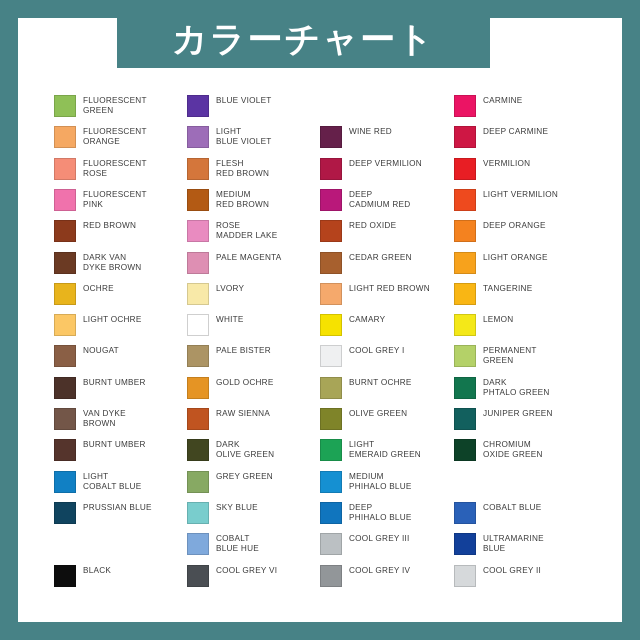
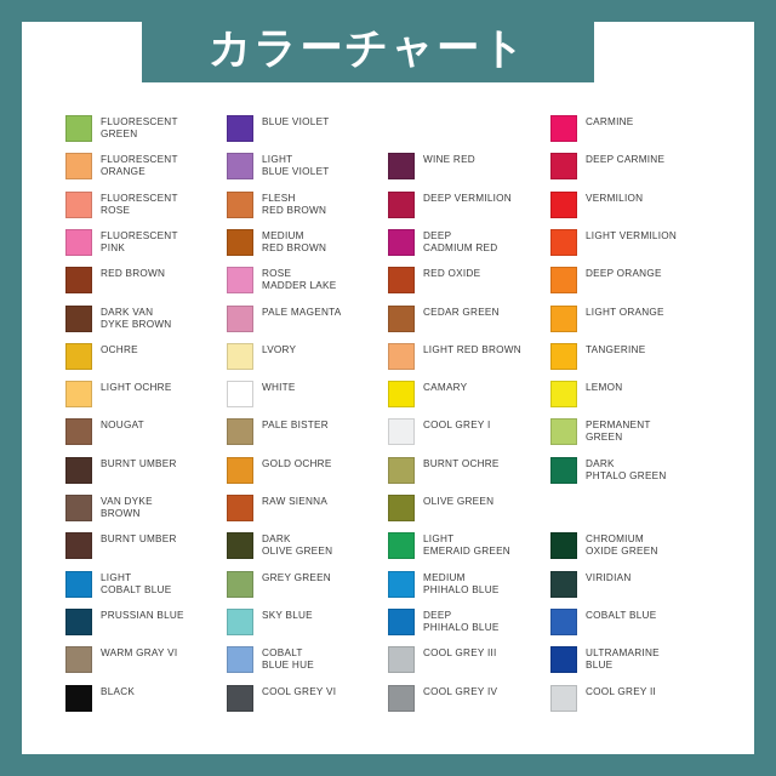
  カラーチャート
  FLUORESCENT
  GREEN
  FLUORESCENT
  ORANGE
  FLUORESCENT
  ROSE
  FLUORESCENT
  PINK
  RED BROWN
  DARK VAN
  DYKE BROWN
  OCHRE
  LIGHT OCHRE
  NOUGAT
  BURNT UMBER
  VAN DYKE
  BROWN
  BURNT UMBER
  LIGHT
  COBALT BLUE
  PRUSSIAN BLUE
+ WARM GRAY VI
  BLACK
  BLUE VIOLET
  LIGHT
  BLUE VIOLET
  FLESH
  RED BROWN
  MEDIUM
  RED BROWN
  ROSE
  MADDER LAKE
  PALE MAGENTA
  LVORY
  WHITE
  PALE BISTER
  GOLD OCHRE
  RAW SIENNA
  DARK
  OLIVE GREEN
  GREY GREEN
  SKY BLUE
  COBALT
  BLUE HUE
  COOL GREY VI
  WINE RED
  DEEP VERMILION
  DEEP
  CADMIUM RED
  RED OXIDE
  CEDAR GREEN
  LIGHT RED BROWN
  CAMARY
  COOL GREY I
  BURNT OCHRE
  OLIVE GREEN
  LIGHT
  EMERAID GREEN
  MEDIUM
  PHIHALO BLUE
  DEEP
  PHIHALO BLUE
  COOL GREY III
  COOL GREY IV
  CARMINE
  DEEP CARMINE
  VERMILION
  LIGHT VERMILION
  DEEP ORANGE
  LIGHT ORANGE
  TANGERINE
  LEMON
  PERMANENT
  GREEN
  DARK
  PHTALO GREEN
- JUNIPER GREEN
  CHROMIUM
  OXIDE GREEN
+ VIRIDIAN
  COBALT BLUE
  ULTRAMARINE
  BLUE
  COOL GREY II
